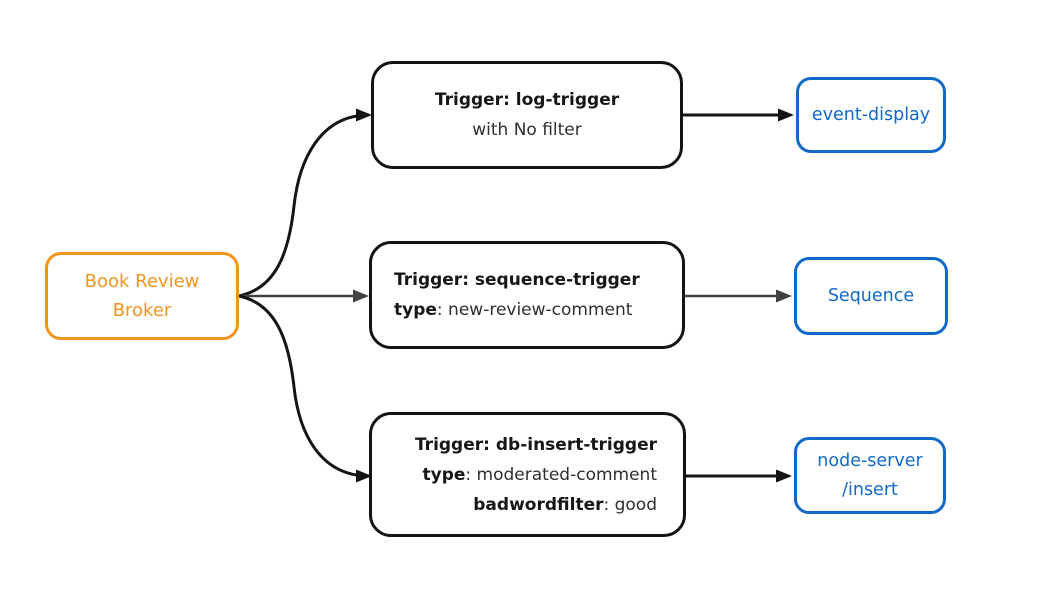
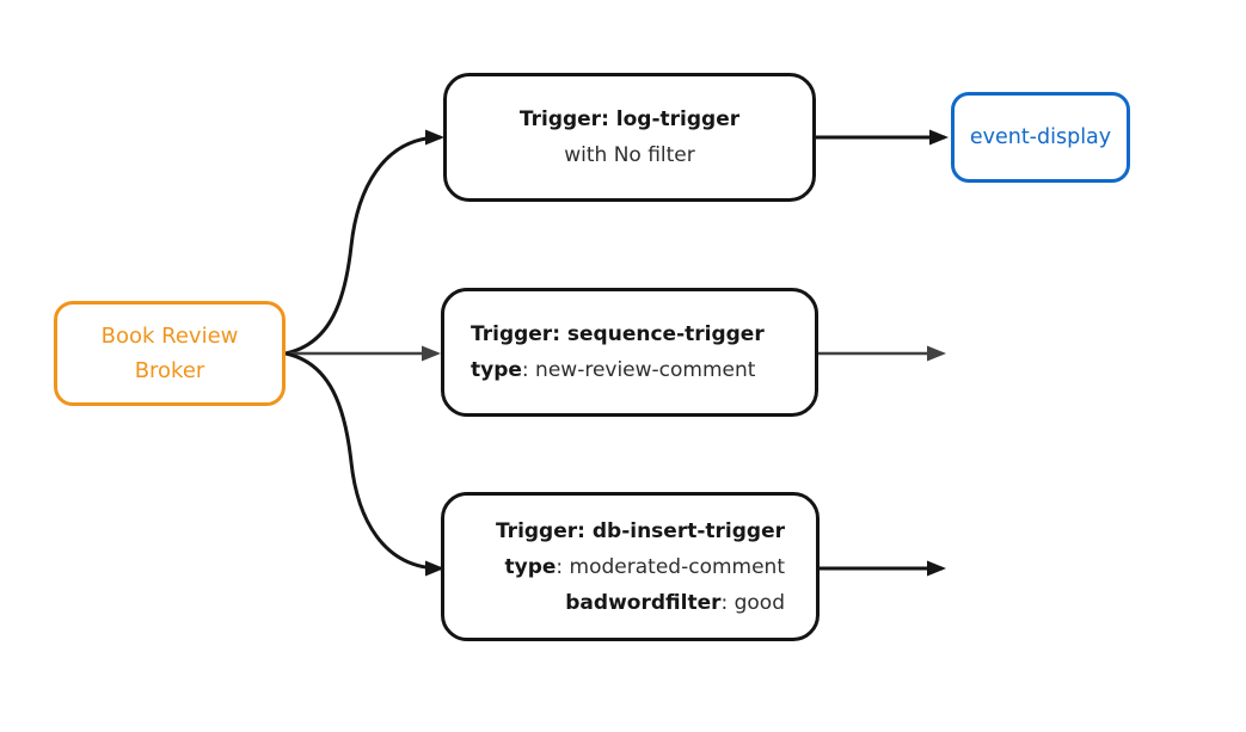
  Book Review
  Broker
  Trigger: log-trigger
  with No filter
  Trigger: sequence-trigger
  type: new-review-comment
  Trigger: db-insert-trigger
  type: moderated-comment
  badwordfilter: good
  event-display
- Sequence
- node-server
- /insert
